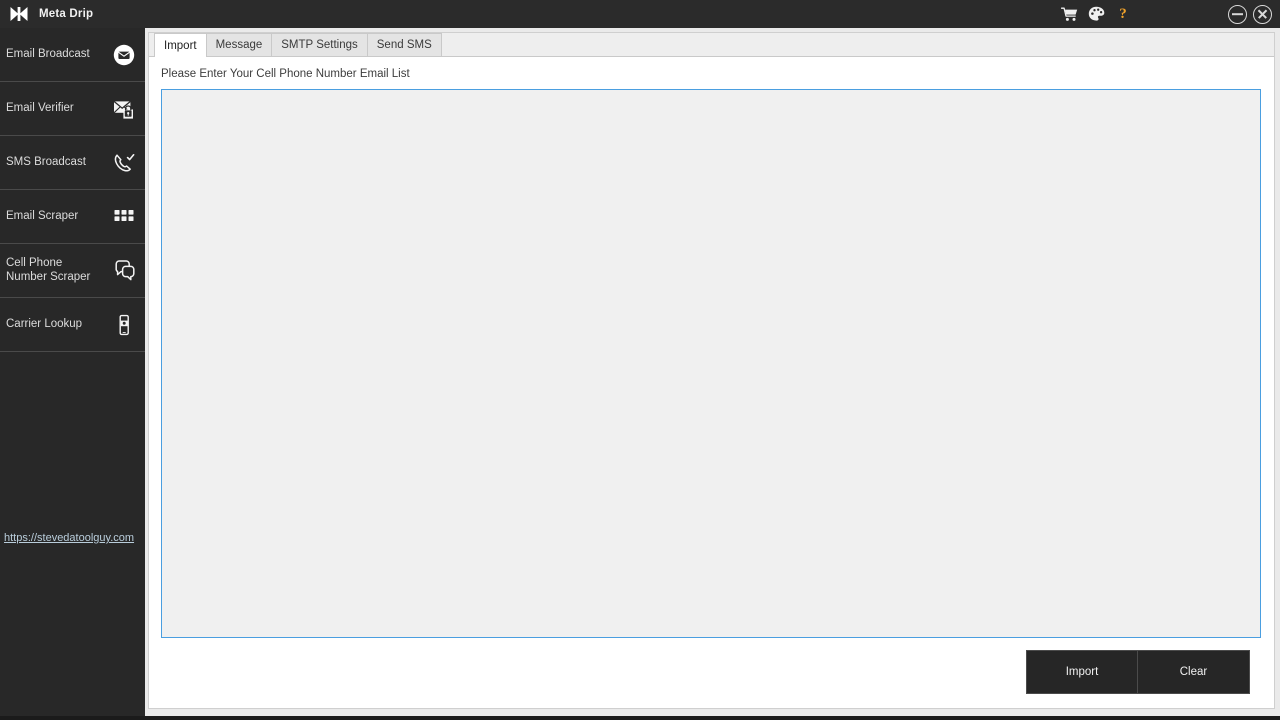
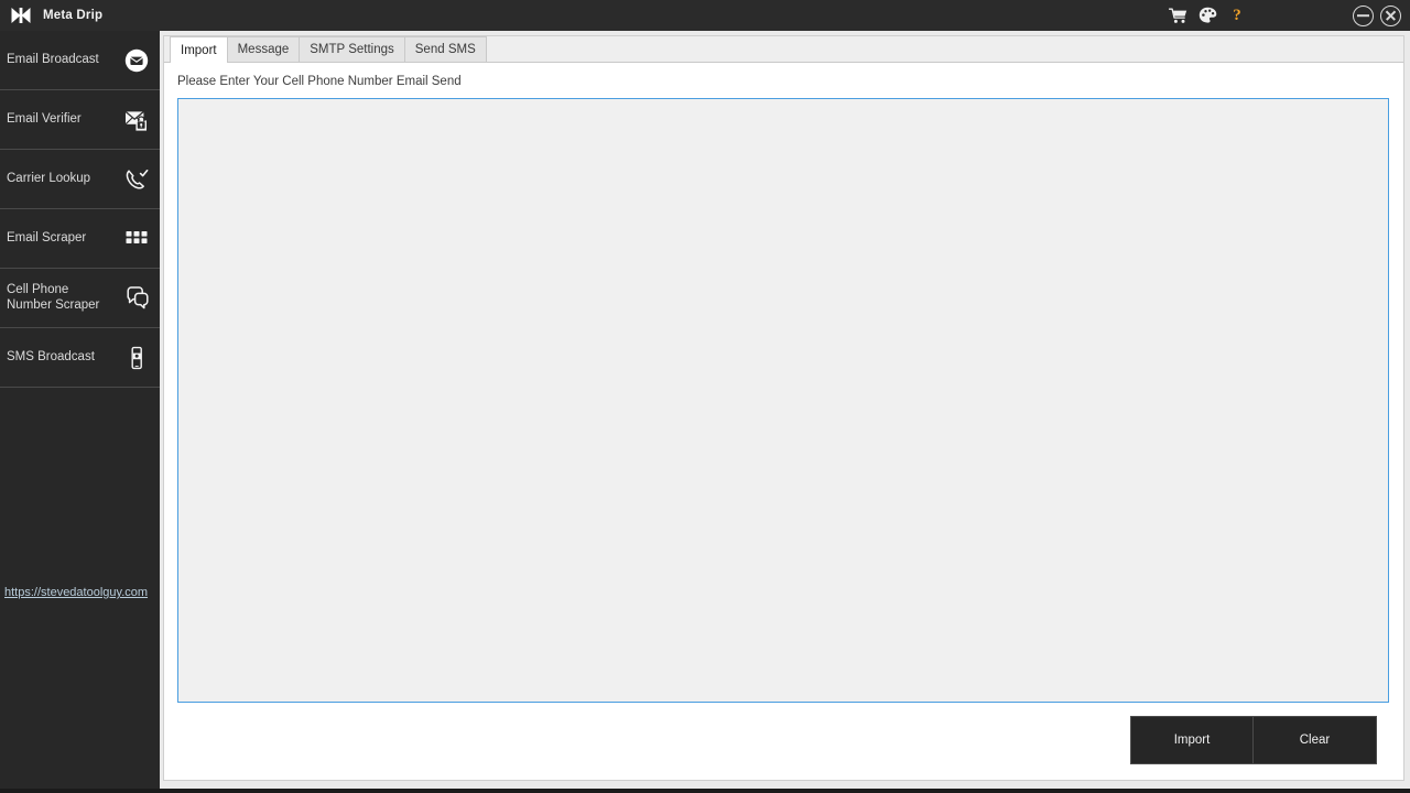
  Meta Drip
  ?
  Email Broadcast
  Email Verifier
- SMS Broadcast
+ Carrier Lookup
  Email Scraper
  Cell Phone
  Number Scraper
- Carrier Lookup
+ SMS Broadcast
  https://stevedatoolguy.com
  Import
  Message
  SMTP Settings
  Send SMS
- Please Enter Your Cell Phone Number Email List
+ Please Enter Your Cell Phone Number Email Send
  Import
  Clear
